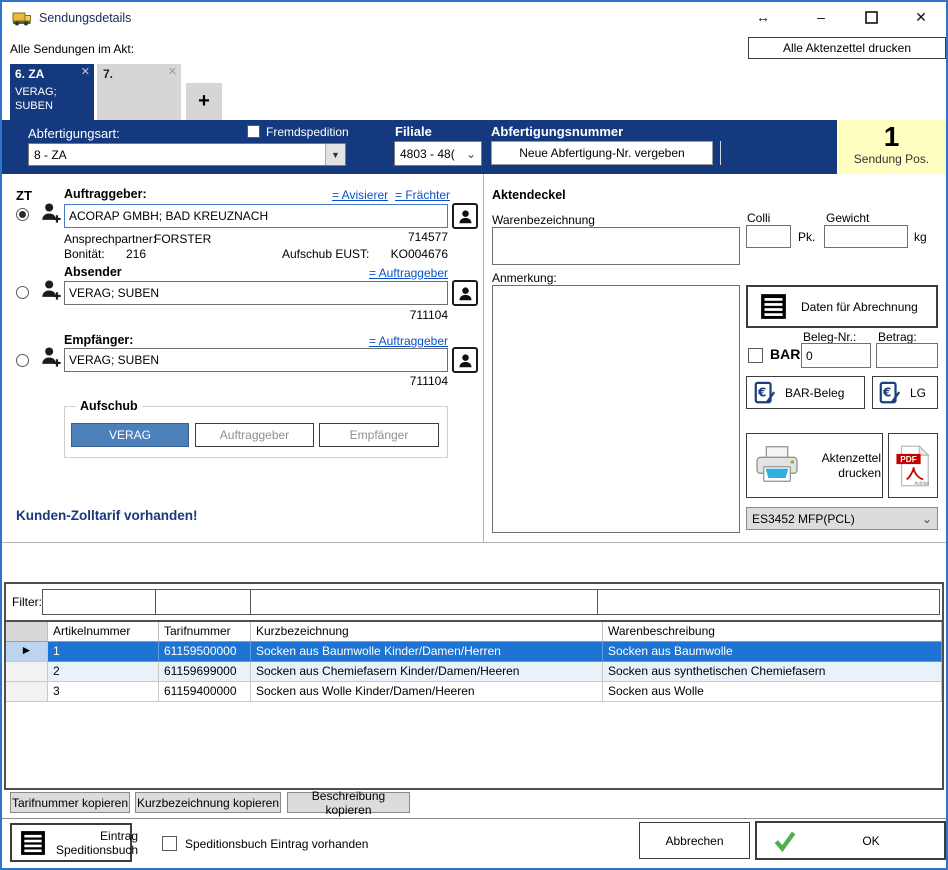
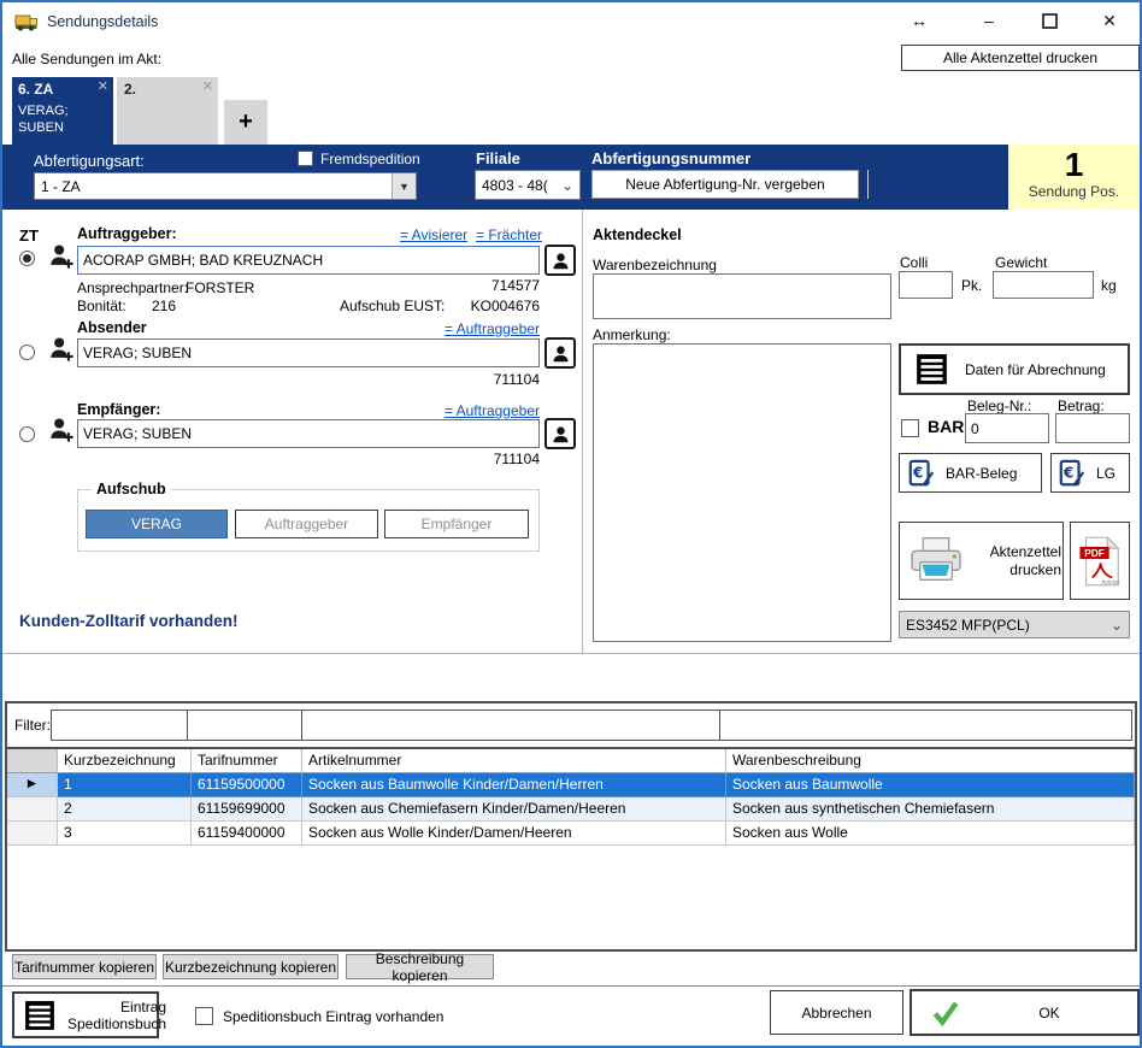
  Sendungsdetails
  ↔
  –
  ✕
  Alle Sendungen im Akt:
  Alle Aktenzettel drucken
  6. ZA
  ✕
  VERAG;
  SUBEN
- 7.
+ 2.
  ✕
  +
  Abfertigungsart:
- 8 - ZA
+ 1 - ZA
  ▼
  Fremdspedition
  Filiale
  4803 - 48(
  ⌄
  Abfertigungsnummer
  Neue Abfertigung-Nr. vergeben
  1
  Sendung Pos.
  ZT
  Auftraggeber:
  = Avisierer
  = Frächter
  ACORAP GMBH; BAD KREUZNACH
  714577
  Ansprechpartner:
  FORSTER
  Bonität:
  216
  Aufschub EUST:
  KO004676
  Absender
  = Auftraggeber
  VERAG; SUBEN
  711104
  Empfänger:
  = Auftraggeber
  VERAG; SUBEN
  711104
  Aufschub
  VERAG
  Auftraggeber
  Empfänger
  Kunden-Zolltarif vorhanden!
  Aktendeckel
  Warenbezeichnung
  Colli
  Pk.
  Gewicht
  kg
  Anmerkung:
  Daten für Abrechnung
  BAR
  Beleg-Nr.:
  0
  Betrag:
  €
  BAR-Beleg
  €
  LG
  Aktenzettel drucken
  PDF
  ES3452 MFP(PCL)
  ⌄
  Filter:
- Artikelnummer
+ Kurzbezeichnung
  Tarifnummer
- Kurzbezeichnung
+ Artikelnummer
  Warenbeschreibung
  ►
  1
  61159500000
  Socken aus Baumwolle Kinder/Damen/Herren
  Socken aus Baumwolle
  2
  61159699000
  Socken aus Chemiefasern Kinder/Damen/Heeren
  Socken aus synthetischen Chemiefasern
  3
  61159400000
  Socken aus Wolle Kinder/Damen/Heeren
  Socken aus Wolle
  Tarifnummer kopieren
  Kurzbezeichnung kopieren
  Beschreibung kopieren
  Eintrag
  Speditionsbuch
  Speditionsbuch Eintrag vorhanden
  Abbrechen
  OK
